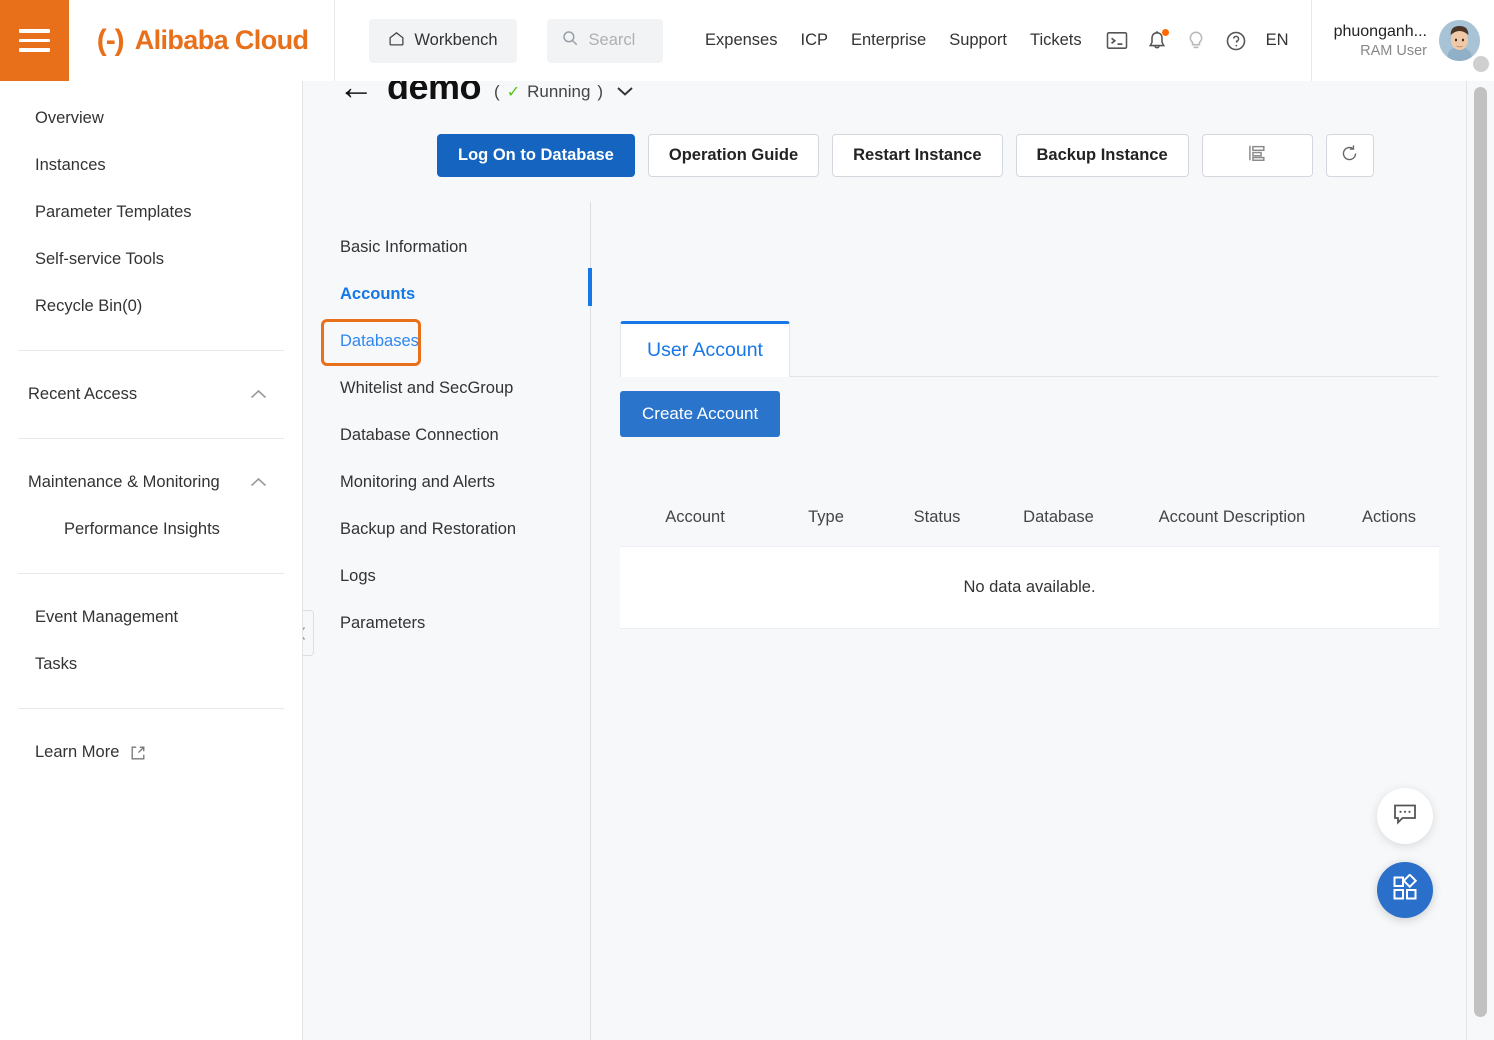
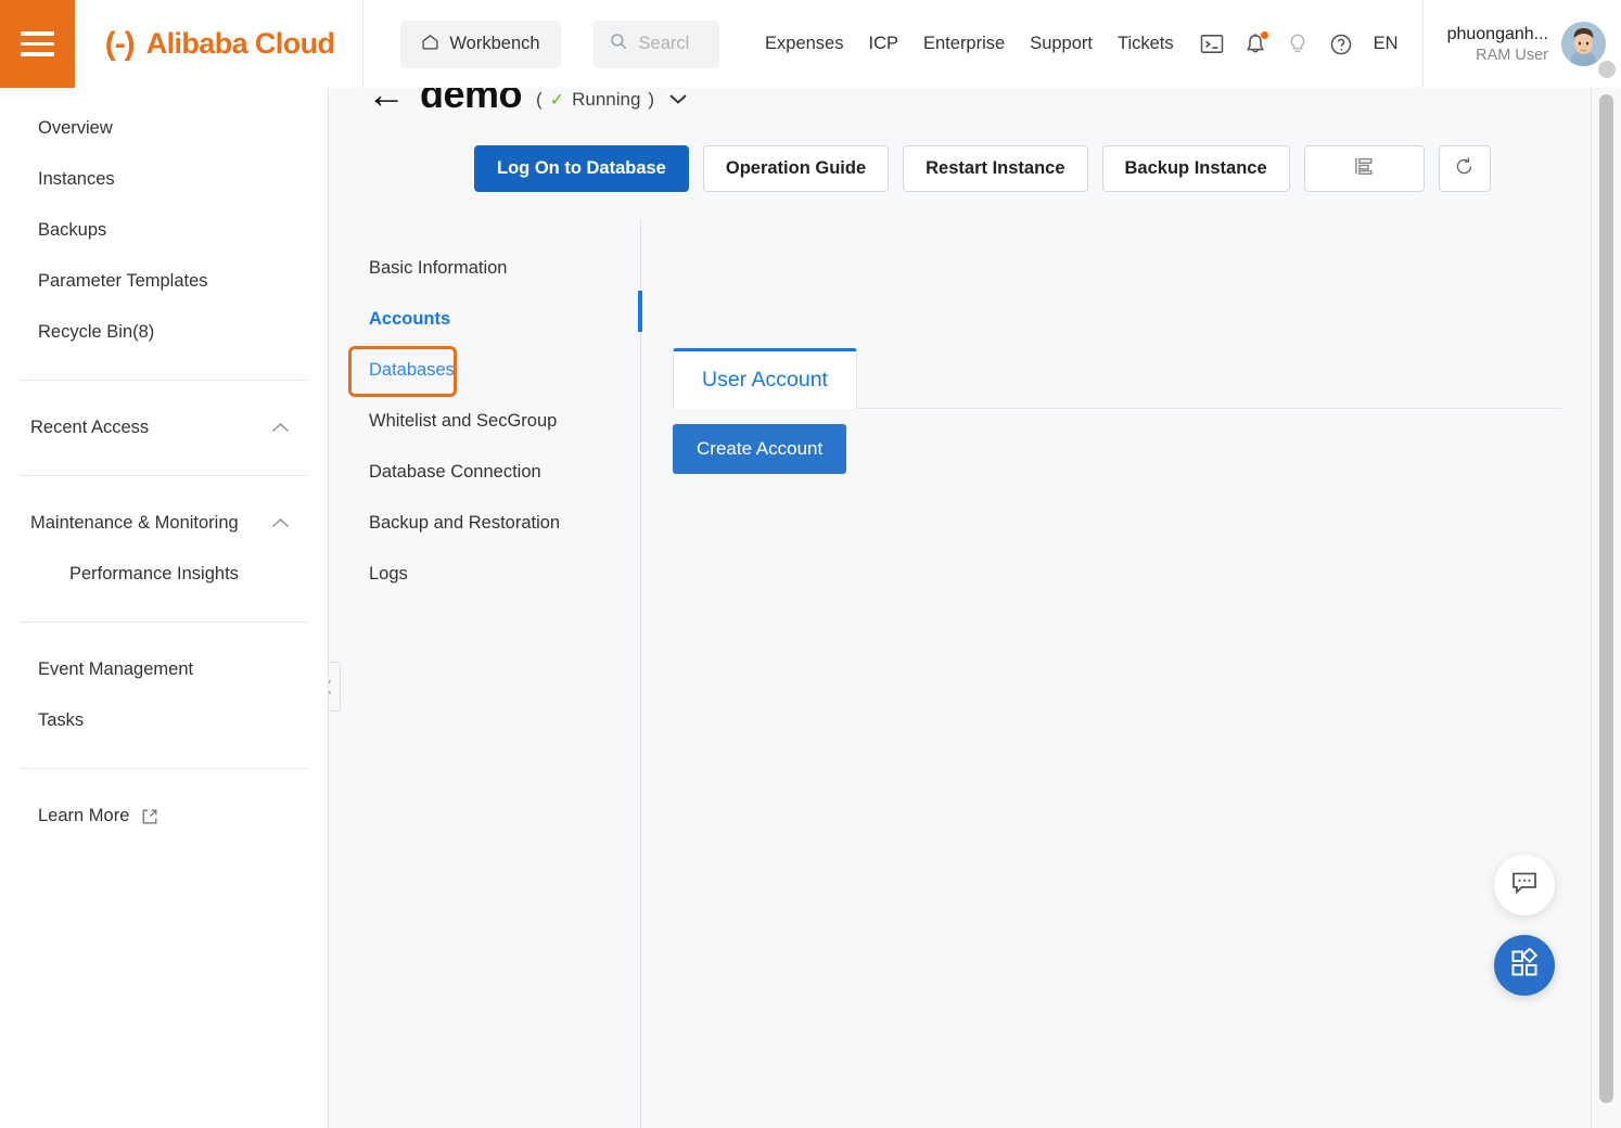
  (-)
  Alibaba Cloud
  Workbench
  Searcl
  Expenses
  ICP
  Enterprise
  Support
  Tickets
  EN
  phuonganh...
  RAM User
  Overview
  Instances
+ Backups
  Parameter Templates
- Self-service Tools
- Recycle Bin(0)
+ Recycle Bin(8)
  Recent Access
  Maintenance & Monitoring
  Performance Insights
  Event Management
  Tasks
  Learn More
  ←
  demo
  (
  ✓
  Running
  )
  Log On to Database
  Operation Guide
  Restart Instance
  Backup Instance
  Basic Information
  Accounts
  Databases
  Whitelist and SecGroup
  Database Connection
- Monitoring and Alerts
  Backup and Restoration
  Logs
- Parameters
  User Account
  Create Account
- Account
- Type
- Status
- Database
- Account Description
- Actions
- No data available.
